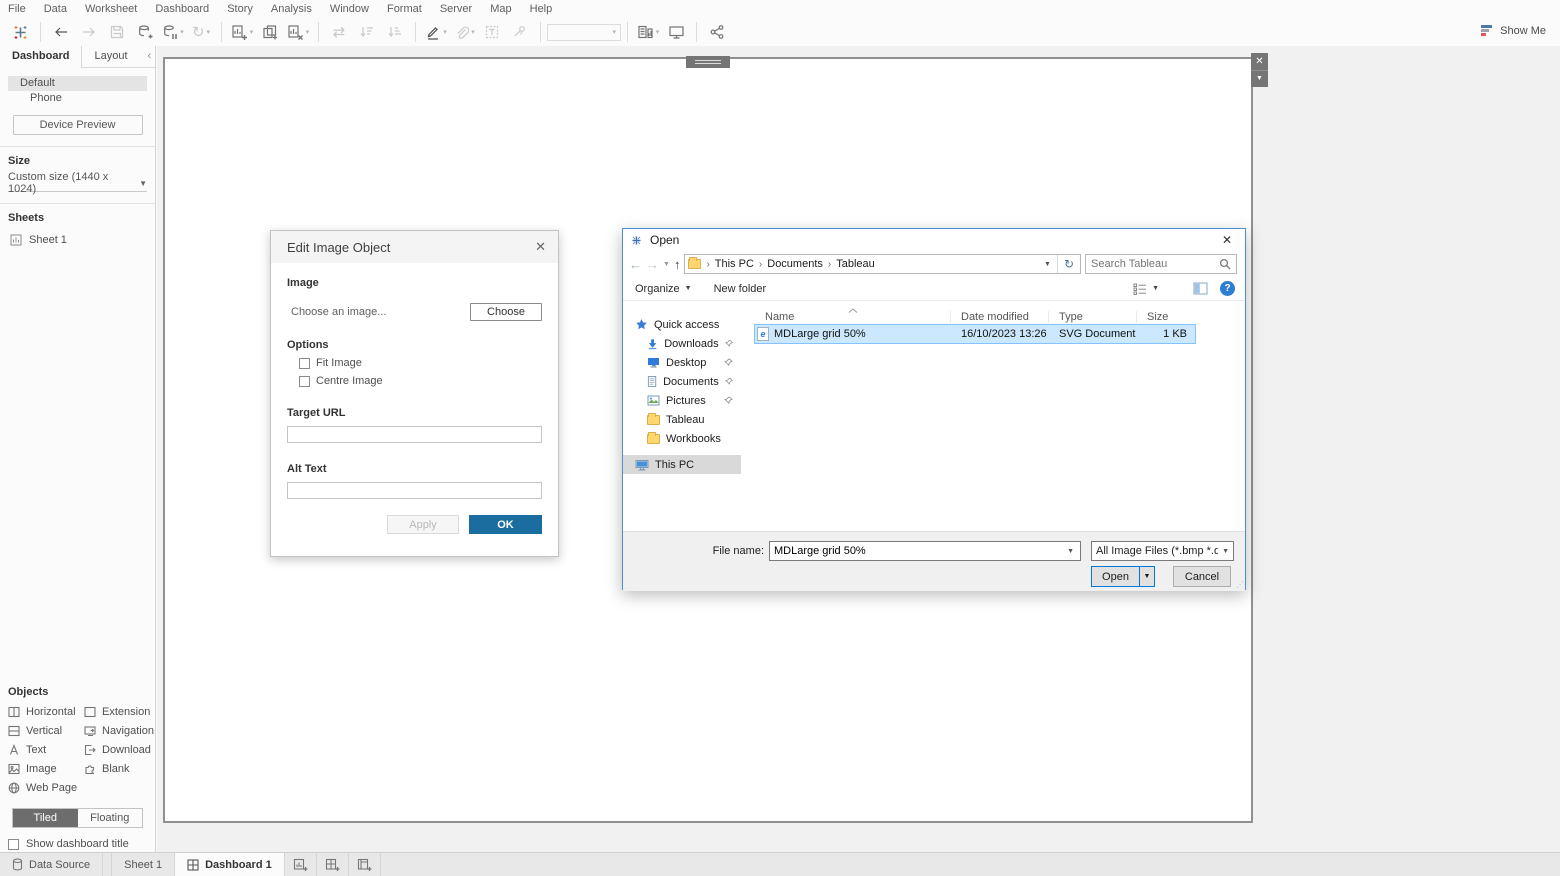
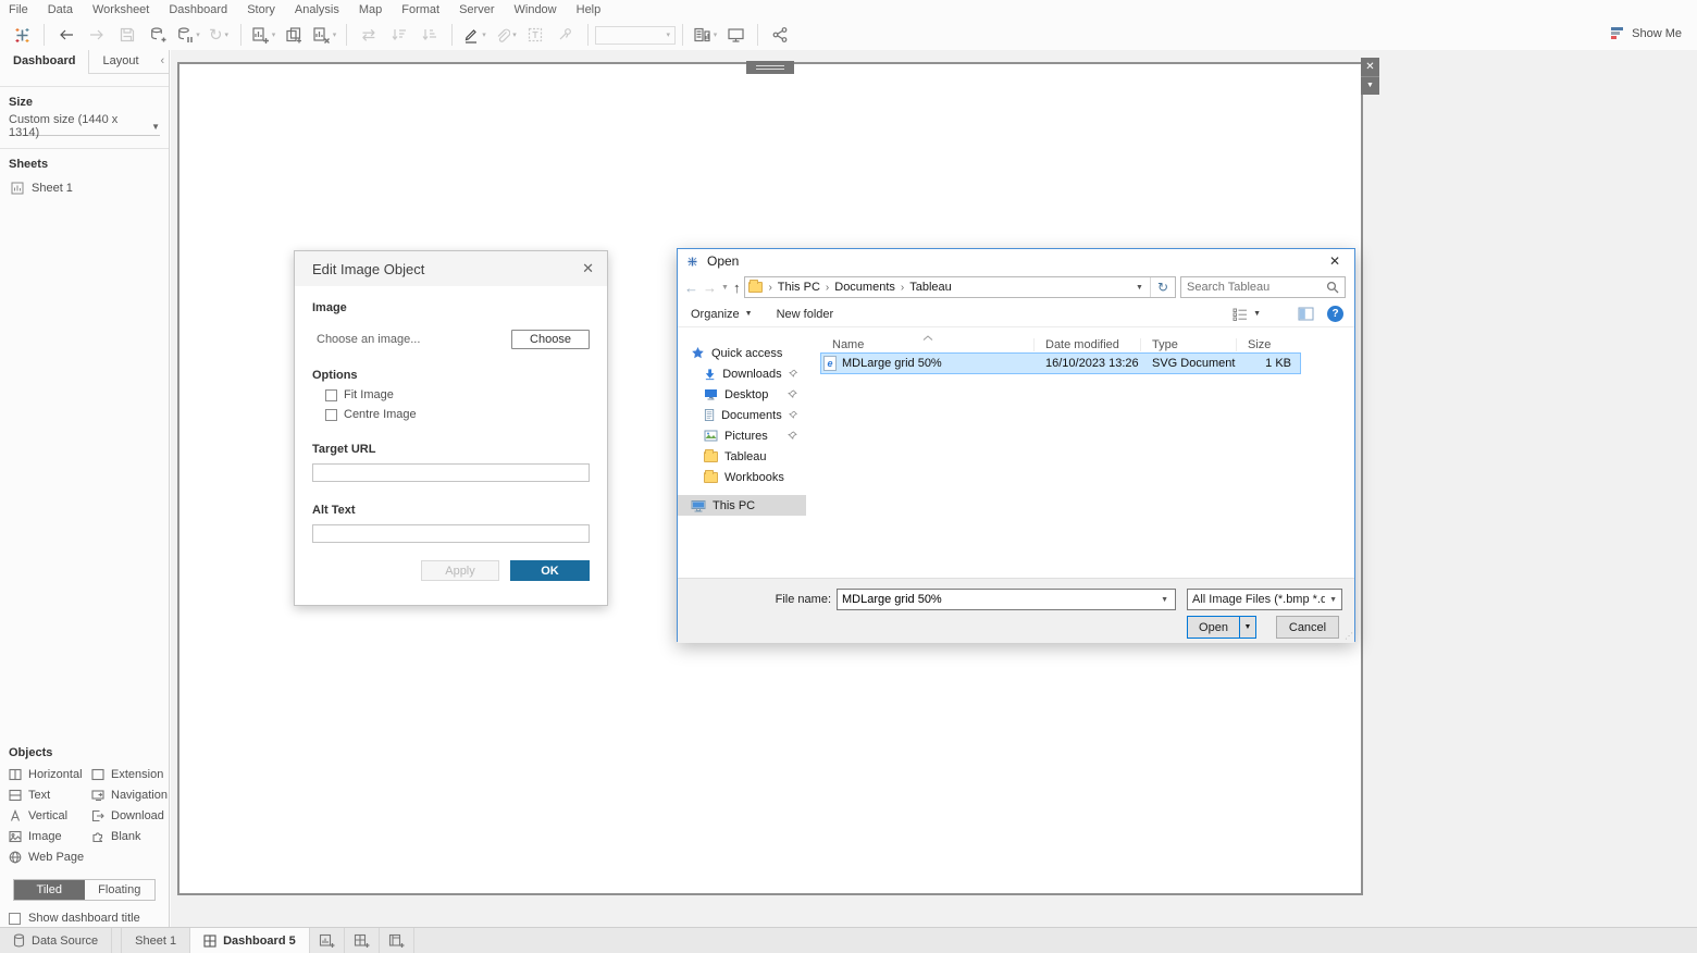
  File
  Data
  Worksheet
  Dashboard
  Story
  Analysis
- Window
+ Map
  Format
  Server
- Map
+ Window
  Help
  ↻
  ⇄
  Show Me
  ✕
  Dashboard
  Layout
  ‹
- Default
- Phone
- Device Preview
  Size
- Custom size (1440 x 1024)
+ Custom size (1440 x 1314)
  ▼
  Sheets
  Sheet 1
  Objects
  Horizontal
  Extension
- Vertical
+ Text
  Navigation
- Text
+ Vertical
  Download
  Image
  Blank
  Web Page
  Tiled
  Floating
  Show dashboard title
  Edit Image Object
  ✕
  Image
  Choose an image...
  Choose
  Options
  Fit Image
  Centre Image
  Target URL
  Alt Text
  Apply
  OK
  Open
  ✕
  ←
  →
  ↑
  ›
  This PC
  ›
  Documents
  ›
  Tableau
  ↻
  Search Tableau
  Organize
  New folder
  ?
  Quick access
  Downloads
  Desktop
  Documents
  Pictures
  Tableau
  Workbooks
  This PC
  Name
  Date modified
  Type
  Size
  e
  MDLarge grid 50%
  16/10/2023 13:26
  SVG Document
  1 KB
  File name:
  MDLarge grid 50%
  All Image Files (*.bmp *.d
  Open
  Cancel
  ⋰
  Data Source
  Sheet 1
- Dashboard 1
+ Dashboard 5
